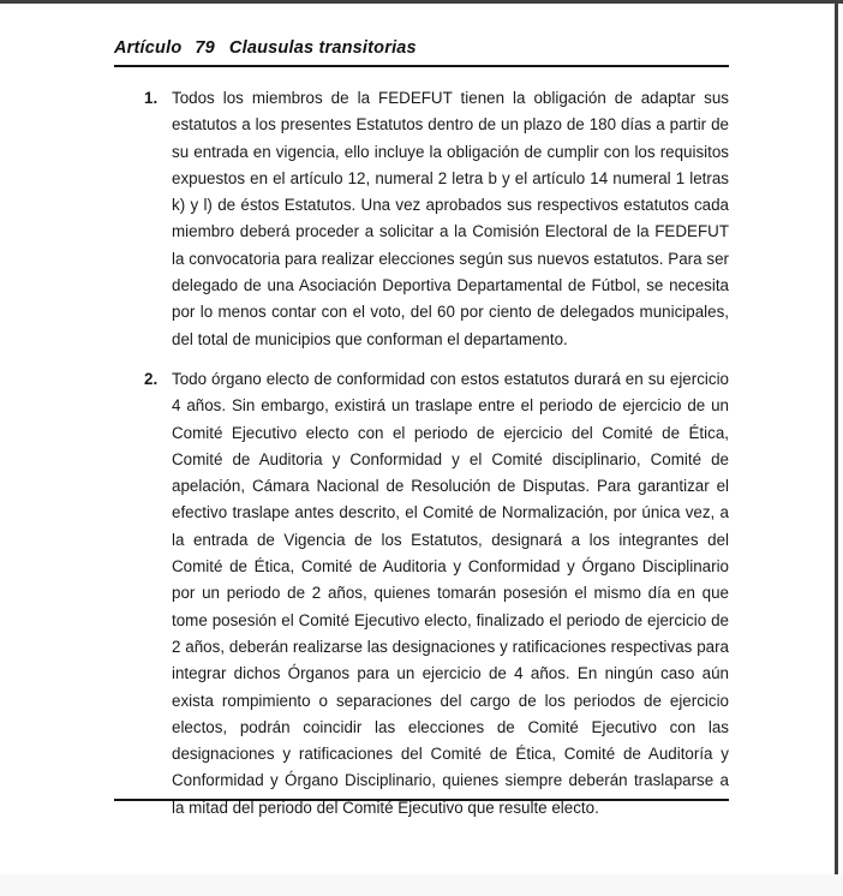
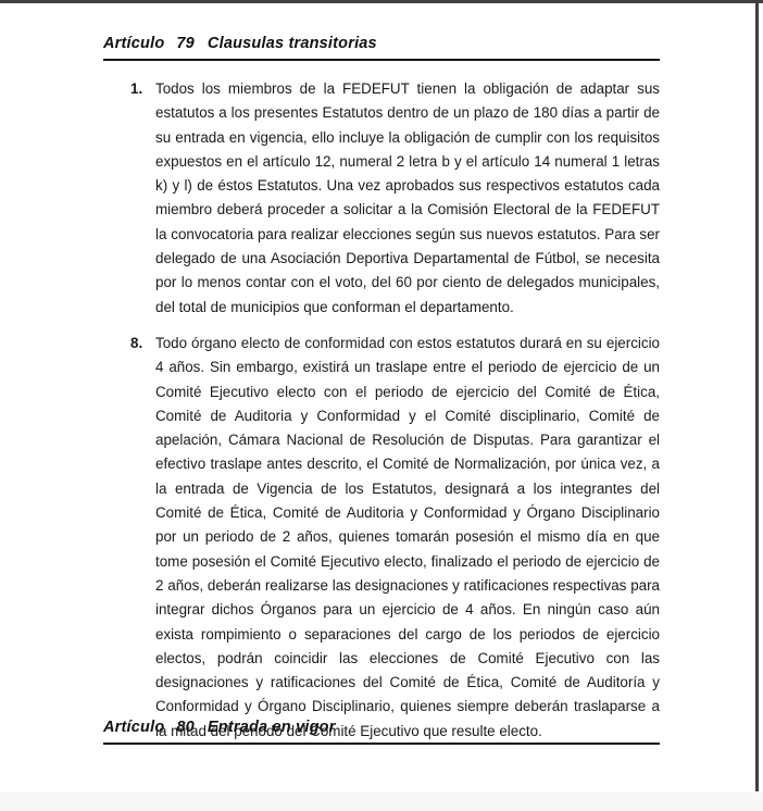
  Artículo 79 Clausulas transitorias
  1.
  Todos los miembros de la FEDEFUT tienen la obligación de adaptar sus estatutos a los presentes Estatutos dentro de un plazo de 180 días a partir de su entrada en vigencia, ello incluye la obligación de cumplir con los requisitos expuestos en el artículo 12, numeral 2 letra b y el artículo 14 numeral 1 letras k) y l) de éstos Estatutos. Una vez aprobados sus respectivos estatutos cada miembro deberá proceder a solicitar a la Comisión Electoral de la FEDEFUT la convocatoria para realizar elecciones según sus nuevos estatutos. Para ser delegado de una Asociación Deportiva Departamental de Fútbol, se necesita por lo menos contar con el voto, del 60 por ciento de delegados municipales, del total de municipios que conforman el departamento.
- 2.
+ 8.
  Todo órgano electo de conformidad con estos estatutos durará en su ejercicio 4 años. Sin embargo, existirá un traslape entre el periodo de ejercicio de un Comité Ejecutivo electo con el periodo de ejercicio del Comité de Ética, Comité de Auditoria y Conformidad y el Comité disciplinario, Comité de apelación, Cámara Nacional de Resolución de Disputas. Para garantizar el efectivo traslape antes descrito, el Comité de Normalización, por única vez, a la entrada de Vigencia de los Estatutos, designará a los integrantes del Comité de Ética, Comité de Auditoria y Conformidad y Órgano Disciplinario por un periodo de 2 años, quienes tomarán posesión el mismo día en que tome posesión el Comité Ejecutivo electo, finalizado el periodo de ejercicio de 2 años, deberán realizarse las designaciones y ratificaciones respectivas para integrar dichos Órganos para un ejercicio de 4 años. En ningún caso aún exista rompimiento o separaciones del cargo de los periodos de ejercicio electos, podrán coincidir las elecciones de Comité Ejecutivo con las designaciones y ratificaciones del Comité de Ética, Comité de Auditoría y Conformidad y Órgano Disciplinario, quienes siempre deberán traslaparse a la mitad del periodo del Comité Ejecutivo que resulte electo.
+ Artículo 80 Entrada en vigor
